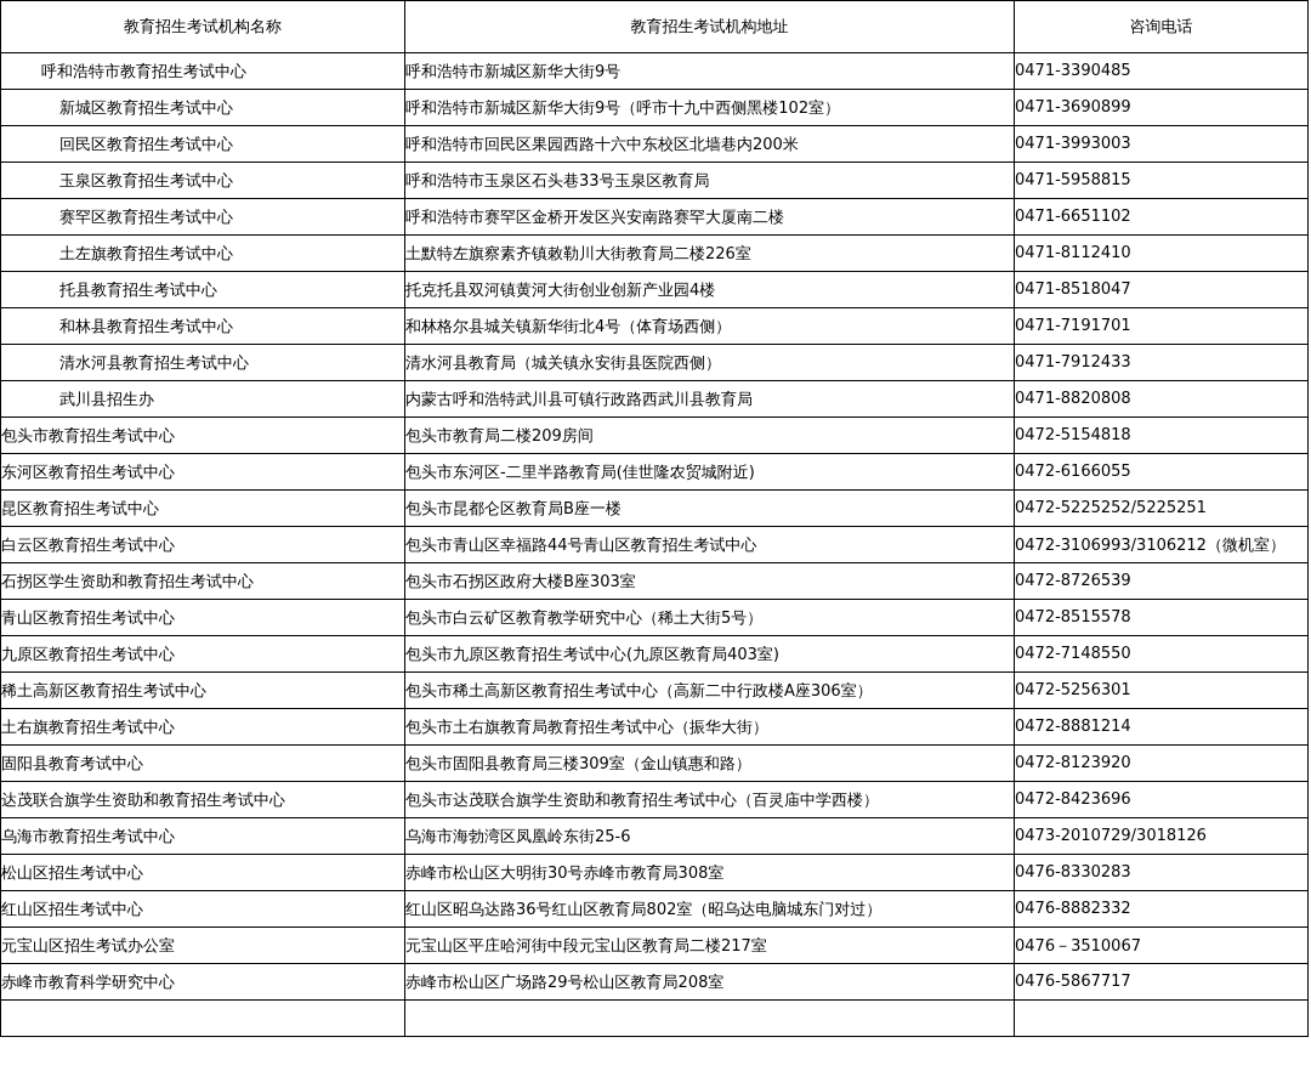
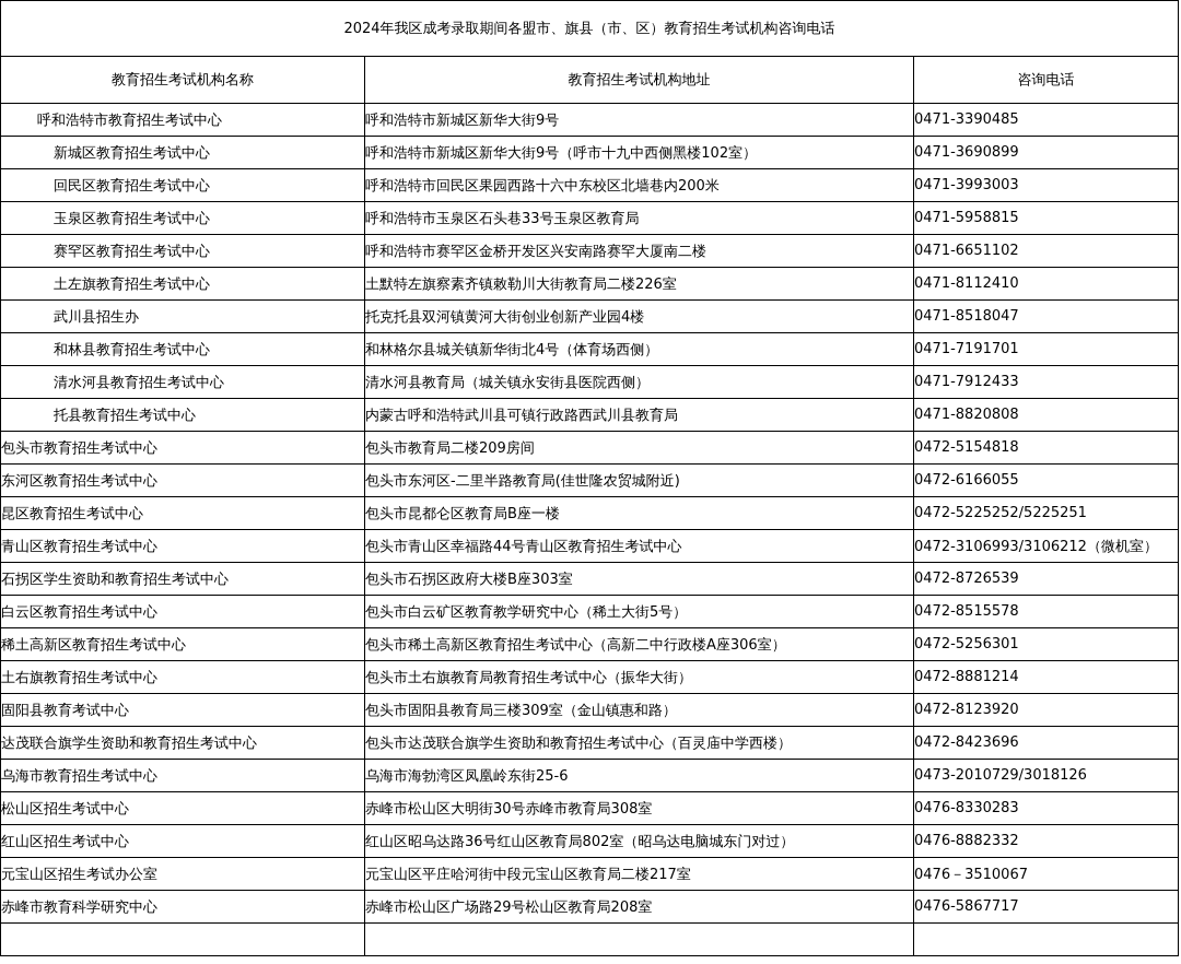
+ 2024年我区成考录取期间各盟市、旗县（市、区）教育招生考试机构咨询电话
  教育招生考试机构名称	教育招生考试机构地址	咨询电话
  呼和浩特市教育招生考试中心	呼和浩特市新城区新华大街9号	0471-3390485
  新城区教育招生考试中心	呼和浩特市新城区新华大街9号（呼市十九中西侧黑楼102室）	0471-3690899
  回民区教育招生考试中心	呼和浩特市回民区果园西路十六中东校区北墙巷内200米	0471-3993003
  玉泉区教育招生考试中心	呼和浩特市玉泉区石头巷33号玉泉区教育局	0471-5958815
  赛罕区教育招生考试中心	呼和浩特市赛罕区金桥开发区兴安南路赛罕大厦南二楼	0471-6651102
  土左旗教育招生考试中心	土默特左旗察素齐镇敕勒川大街教育局二楼226室	0471-8112410
- 托县教育招生考试中心	托克托县双河镇黄河大街创业创新产业园4楼	0471-8518047
+ 武川县招生办	托克托县双河镇黄河大街创业创新产业园4楼	0471-8518047
  和林县教育招生考试中心	和林格尔县城关镇新华街北4号（体育场西侧）	0471-7191701
  清水河县教育招生考试中心	清水河县教育局（城关镇永安街县医院西侧）	0471-7912433
- 武川县招生办	内蒙古呼和浩特武川县可镇行政路西武川县教育局	0471-8820808
+ 托县教育招生考试中心	内蒙古呼和浩特武川县可镇行政路西武川县教育局	0471-8820808
  包头市教育招生考试中心	包头市教育局二楼209房间	0472-5154818
  东河区教育招生考试中心	包头市东河区-二里半路教育局(佳世隆农贸城附近)	0472-6166055
  昆区教育招生考试中心	包头市昆都仑区教育局B座一楼	0472-5225252/5225251
- 白云区教育招生考试中心	包头市青山区幸福路44号青山区教育招生考试中心	0472-3106993/3106212（微机室）
+ 青山区教育招生考试中心	包头市青山区幸福路44号青山区教育招生考试中心	0472-3106993/3106212（微机室）
  石拐区学生资助和教育招生考试中心	包头市石拐区政府大楼B座303室	0472-8726539
- 青山区教育招生考试中心	包头市白云矿区教育教学研究中心（稀土大街5号）	0472-8515578
+ 白云区教育招生考试中心	包头市白云矿区教育教学研究中心（稀土大街5号）	0472-8515578
- 九原区教育招生考试中心	包头市九原区教育招生考试中心(九原区教育局403室)	0472-7148550
  稀土高新区教育招生考试中心	包头市稀土高新区教育招生考试中心（高新二中行政楼A座306室）	0472-5256301
  土右旗教育招生考试中心	包头市土右旗教育局教育招生考试中心（振华大街）	0472-8881214
  固阳县教育考试中心	包头市固阳县教育局三楼309室（金山镇惠和路）	0472-8123920
  达茂联合旗学生资助和教育招生考试中心	包头市达茂联合旗学生资助和教育招生考试中心（百灵庙中学西楼）	0472-8423696
  乌海市教育招生考试中心	乌海市海勃湾区凤凰岭东街25-6	0473-2010729/3018126
  松山区招生考试中心	赤峰市松山区大明街30号赤峰市教育局308室	0476-8330283
  红山区招生考试中心	红山区昭乌达路36号红山区教育局802室（昭乌达电脑城东门对过）	0476-8882332
  元宝山区招生考试办公室	元宝山区平庄哈河街中段元宝山区教育局二楼217室	0476－3510067
  赤峰市教育科学研究中心	赤峰市松山区广场路29号松山区教育局208室	0476-5867717
